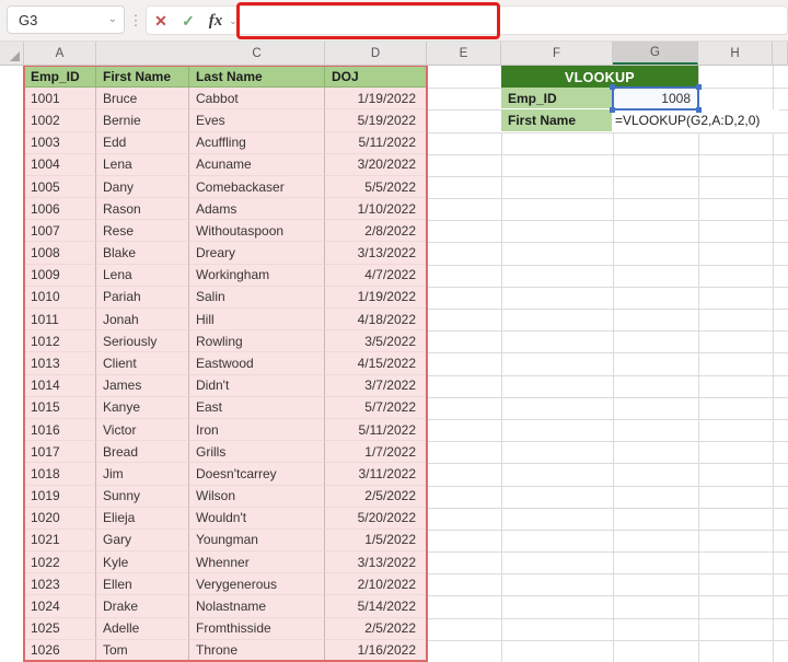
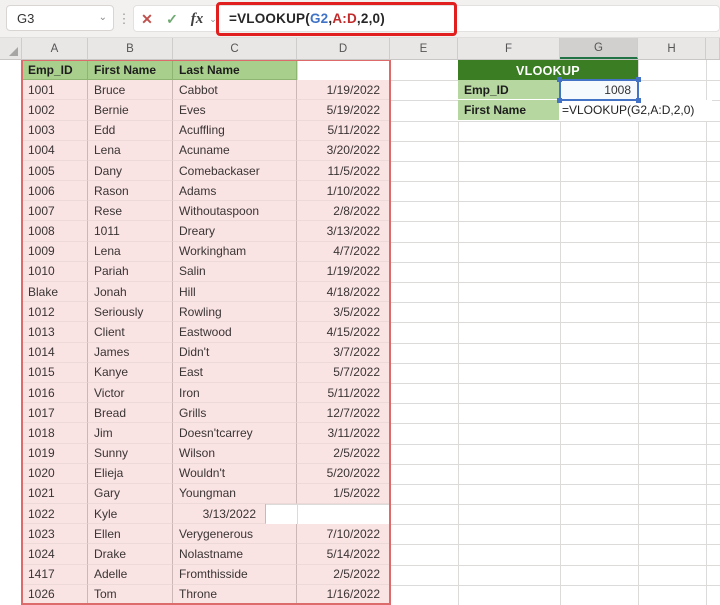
  G3
  ⌄
  ⋮
  ✕
  ✓
  fx
  ⌄
+ =VLOOKUP(
+ G2
+ ,
+ A:D
+ ,2,0)
  Emp_ID
  First Name
  Last Name
- DOJ
  1001
  Bruce
  Cabbot
  1/19/2022
  1002
  Bernie
  Eves
  5/19/2022
  1003
  Edd
  Acuffling
  5/11/2022
  1004
  Lena
  Acuname
  3/20/2022
  1005
  Dany
  Comebackaser
- 5/5/2022
+ 11/5/2022
  1006
  Rason
  Adams
  1/10/2022
  1007
  Rese
  Withoutaspoon
  2/8/2022
  1008
- Blake
+ 1011
  Dreary
  3/13/2022
  1009
  Lena
  Workingham
  4/7/2022
  1010
  Pariah
  Salin
  1/19/2022
- 1011
+ Blake
  Jonah
  Hill
  4/18/2022
  1012
  Seriously
  Rowling
  3/5/2022
  1013
  Client
  Eastwood
  4/15/2022
  1014
  James
  Didn't
  3/7/2022
  1015
  Kanye
  East
  5/7/2022
  1016
  Victor
  Iron
  5/11/2022
  1017
  Bread
  Grills
- 1/7/2022
+ 12/7/2022
  1018
  Jim
  Doesn'tcarrey
  3/11/2022
  1019
  Sunny
  Wilson
  2/5/2022
  1020
  Elieja
  Wouldn't
  5/20/2022
  1021
  Gary
  Youngman
  1/5/2022
  1022
  Kyle
- Whenner
  3/13/2022
  1023
  Ellen
  Verygenerous
- 2/10/2022
+ 7/10/2022
  1024
  Drake
  Nolastname
  5/14/2022
- 1025
+ 1417
  Adelle
  Fromthisside
  2/5/2022
  1026
  Tom
  Throne
  1/16/2022
  VLOOKUP
  Emp_ID
  1008
  First Name
  =VLOOKUP(G2,A:D,2,0)
  A
+ B
  C
  D
  E
  F
  G
  H
